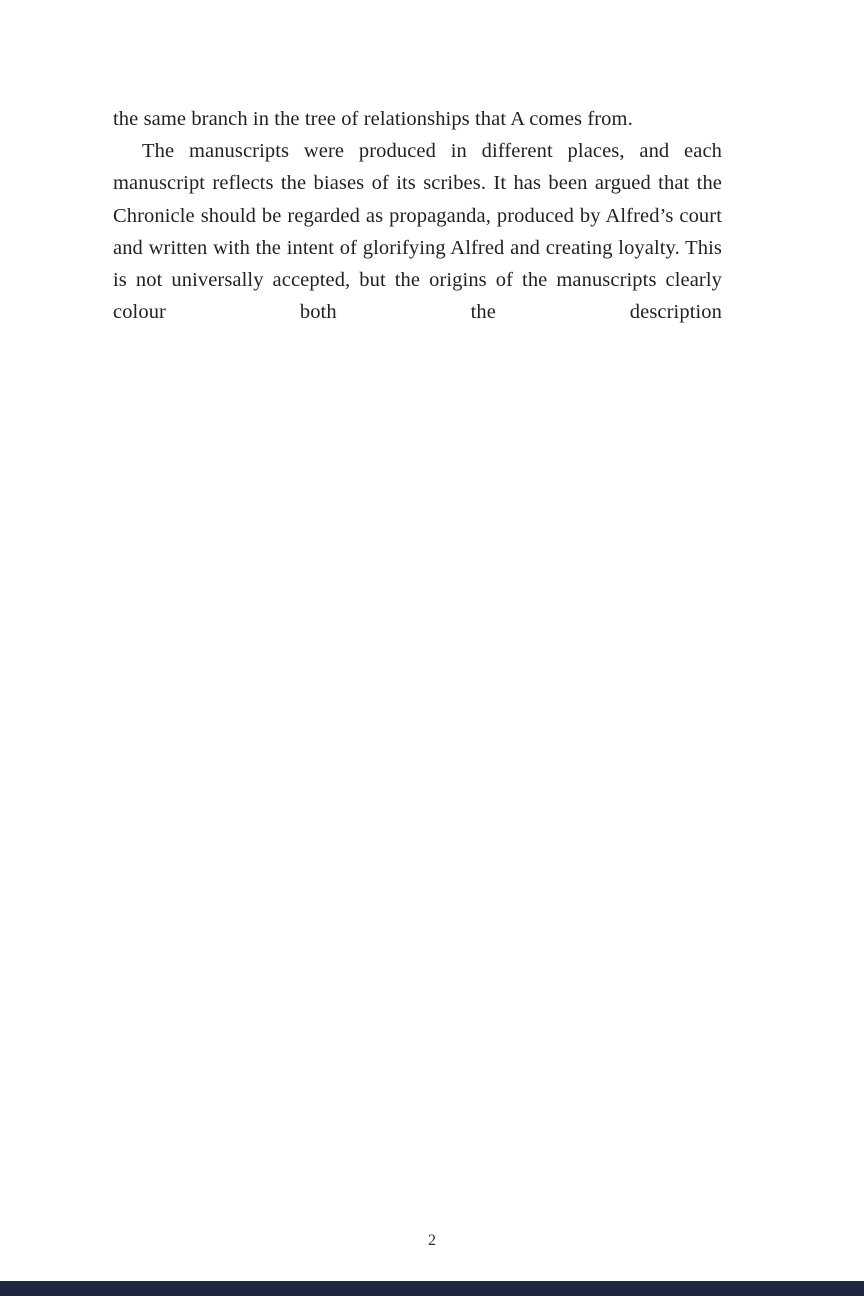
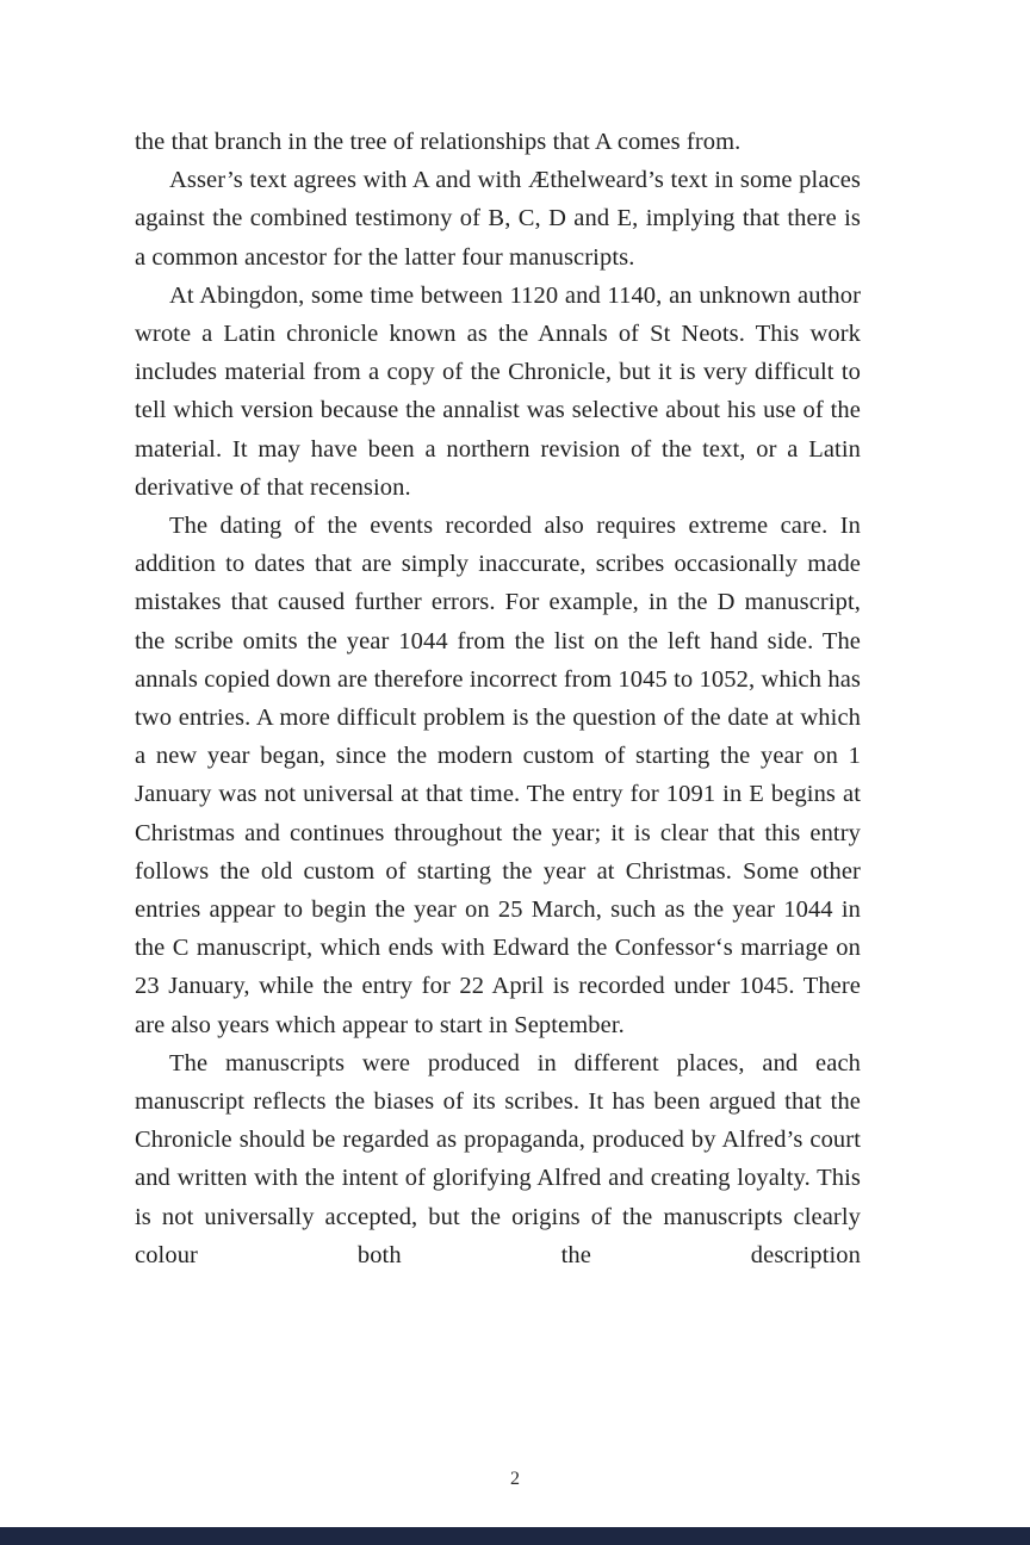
- the same branch in the tree of relationships that A comes from.
+ the that branch in the tree of relationships that A comes from.
+ Asser’s text agrees with A and with Æthelweard’s text in some places against the combined testimony of B, C, D and E, implying that there is a common ancestor for the latter four manuscripts.
+ At Abingdon, some time between 1120 and 1140, an unknown author wrote a Latin chronicle known as the Annals of St Neots. This work includes material from a copy of the Chronicle, but it is very difficult to tell which version because the annalist was selective about his use of the material. It may have been a northern revision of the text, or a Latin derivative of that recension.
+ The dating of the events recorded also requires extreme care. In addition to dates that are simply inaccurate, scribes occasionally made mistakes that caused further errors. For example, in the D manuscript, the scribe omits the year 1044 from the list on the left hand side. The annals copied down are therefore incorrect from 1045 to 1052, which has two entries. A more difficult problem is the question of the date at which a new year began, since the modern custom of starting the year on 1 January was not universal at that time. The entry for 1091 in E begins at Christmas and continues throughout the year; it is clear that this entry follows the old custom of starting the year at Christmas. Some other entries appear to begin the year on 25 March, such as the year 1044 in the C manuscript, which ends with Edward the Confessor‘s marriage on 23 January, while the entry for 22 April is recorded under 1045. There are also years which appear to start in September.
  The manuscripts were produced in different places, and each manuscript reflects the biases of its scribes. It has been argued that the Chronicle should be regarded as propaganda, produced by Alfred’s court and written with the intent of glorifying Alfred and creating loyalty. This is not universally accepted, but the origins of the manuscripts clearly colour both the description
  2
